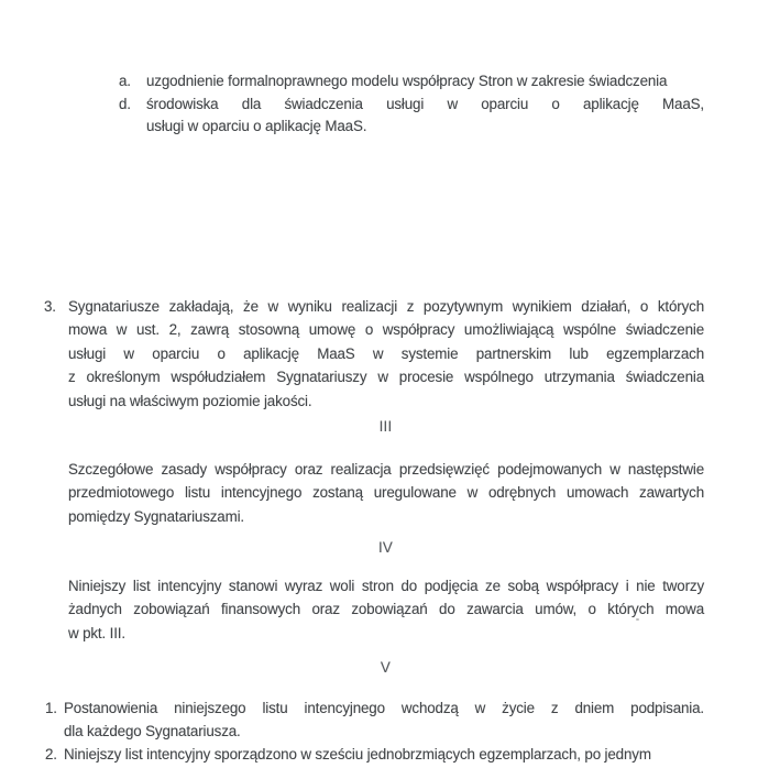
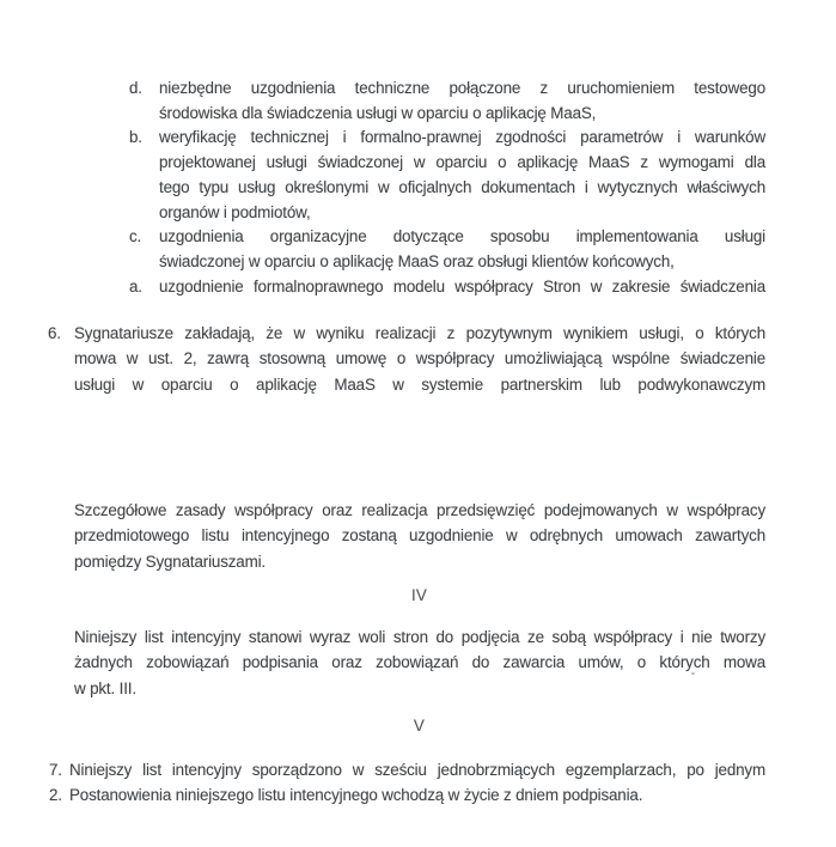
- a.
+ d.
+ niezbędne uzgodnienia techniczne połączone z uruchomieniem testowego
- uzgodnienie formalnoprawnego modelu współpracy Stron w zakresie świadczenia
+ środowiska dla świadczenia usługi w oparciu o aplikację MaaS,
+ b.
+ weryfikację technicznej i formalno-prawnej zgodności parametrów i warunków
+ projektowanej usługi świadczonej w oparciu o aplikację MaaS z wymogami dla
+ tego typu usług określonymi w oficjalnych dokumentach i wytycznych właściwych
+ organów i podmiotów,
+ c.
+ uzgodnienia organizacyjne dotyczące sposobu implementowania usługi
+ świadczonej w oparciu o aplikację MaaS oraz obsługi klientów końcowych,
- d.
+ a.
- środowiska dla świadczenia usługi w oparciu o aplikację MaaS,
+ uzgodnienie formalnoprawnego modelu współpracy Stron w zakresie świadczenia
- usługi w oparciu o aplikację MaaS.
- 3.
+ 6.
- Sygnatariusze zakładają, że w wyniku realizacji z pozytywnym wynikiem działań, o których
+ Sygnatariusze zakładają, że w wyniku realizacji z pozytywnym wynikiem usługi, o których
  mowa w ust. 2, zawrą stosowną umowę o współpracy umożliwiającą wspólne świadczenie
- usługi w oparciu o aplikację MaaS w systemie partnerskim lub egzemplarzach
+ usługi w oparciu o aplikację MaaS w systemie partnerskim lub podwykonawczym
- z określonym współudziałem Sygnatariuszy w procesie wspólnego utrzymania świadczenia
- usługi na właściwym poziomie jakości.
- III
- Szczegółowe zasady współpracy oraz realizacja przedsięwzięć podejmowanych w następstwie
+ Szczegółowe zasady współpracy oraz realizacja przedsięwzięć podejmowanych w współpracy
- przedmiotowego listu intencyjnego zostaną uregulowane w odrębnych umowach zawartych
+ przedmiotowego listu intencyjnego zostaną uzgodnienie w odrębnych umowach zawartych
  pomiędzy Sygnatariuszami.
  IV
  Niniejszy list intencyjny stanowi wyraz woli stron do podjęcia ze sobą współpracy i nie tworzy
- żadnych zobowiązań finansowych oraz zobowiązań do zawarcia umów, o których mowa
+ żadnych zobowiązań podpisania oraz zobowiązań do zawarcia umów, o których mowa
  w pkt. III.
  V
- 1.
+ 7.
- Postanowienia niniejszego listu intencyjnego wchodzą w życie z dniem podpisania.
+ Niniejszy list intencyjny sporządzono w sześciu jednobrzmiących egzemplarzach, po jednym
- dla każdego Sygnatariusza.
  2.
- Niniejszy list intencyjny sporządzono w sześciu jednobrzmiących egzemplarzach, po jednym
+ Postanowienia niniejszego listu intencyjnego wchodzą w życie z dniem podpisania.
